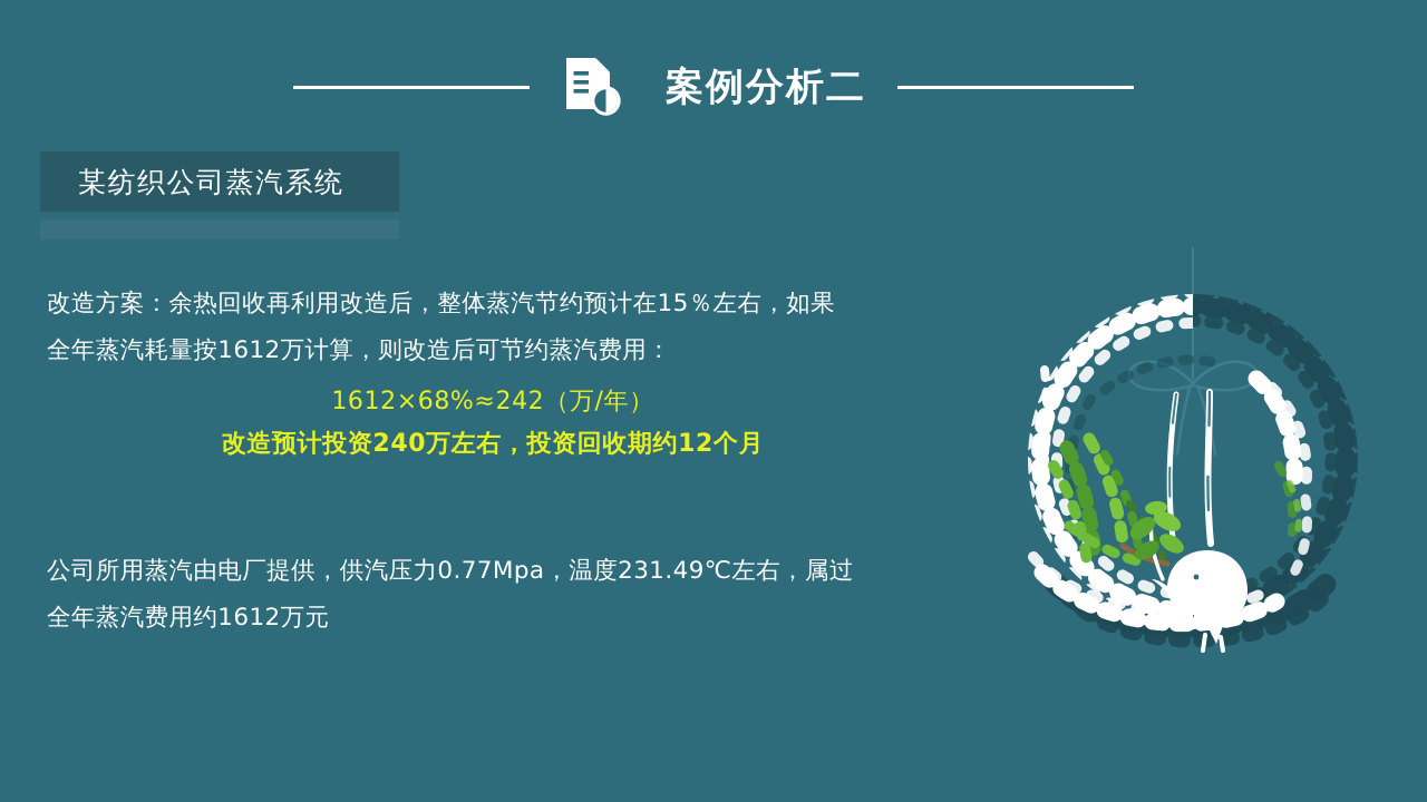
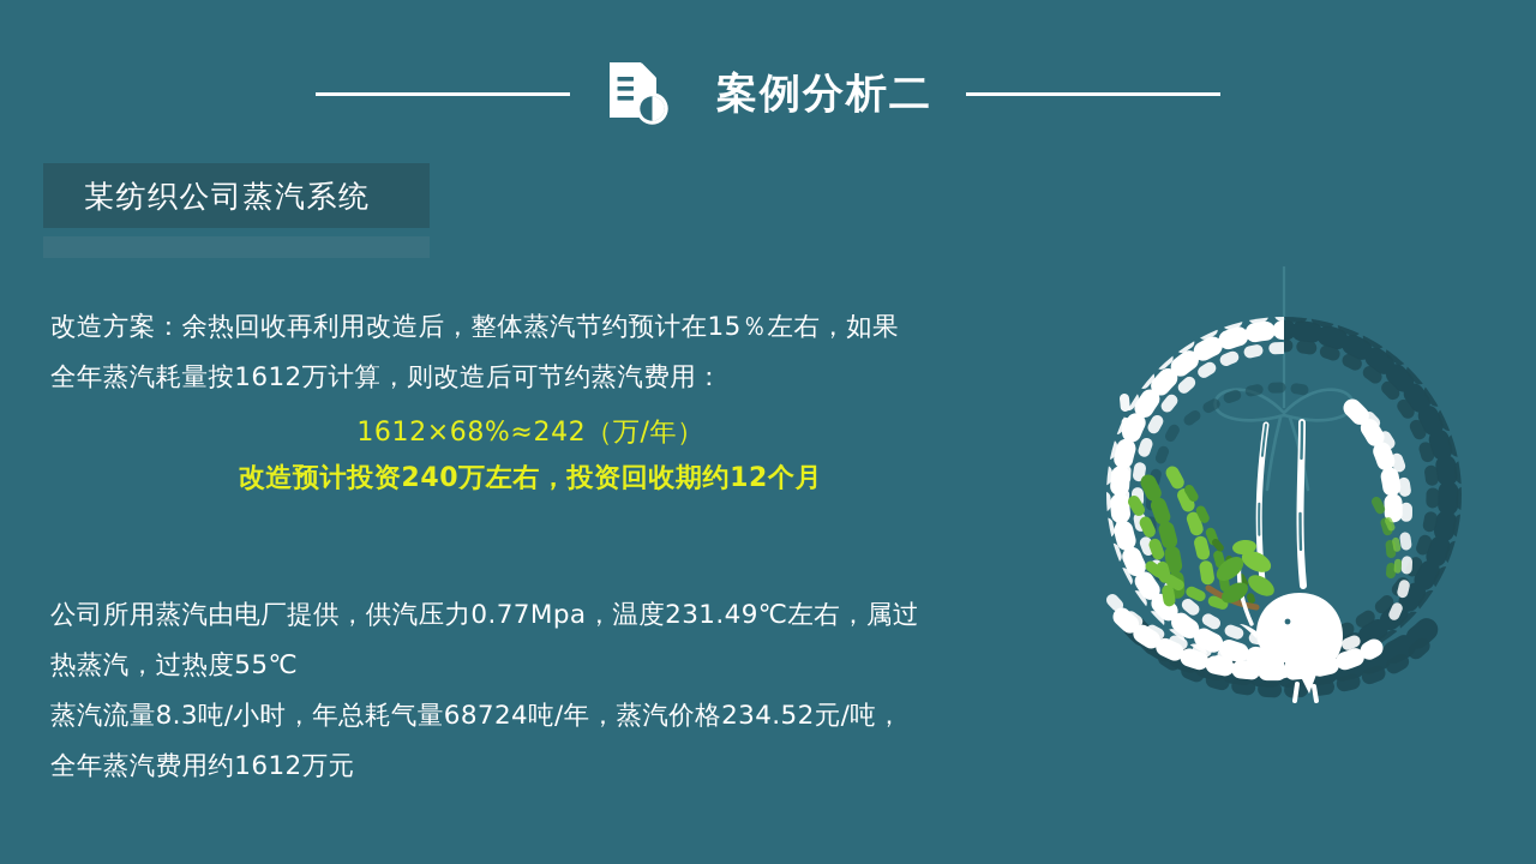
  案例分析二
  某纺织公司蒸汽系统
  改造方案：余热回收再利用改造后，整体蒸汽节约预计在15％左右，如果
  全年蒸汽耗量按1612万计算，则改造后可节约蒸汽费用：
  1612×68%≈242（万/年）
  改造预计投资240万左右，投资回收期约12个月
  公司所用蒸汽由电厂提供，供汽压力0.77Mpa，温度231.49℃左右，属过
+ 热蒸汽，过热度55℃
+ 蒸汽流量8.3吨/小时，年总耗气量68724吨/年，蒸汽价格234.52元/吨，
  全年蒸汽费用约1612万元
